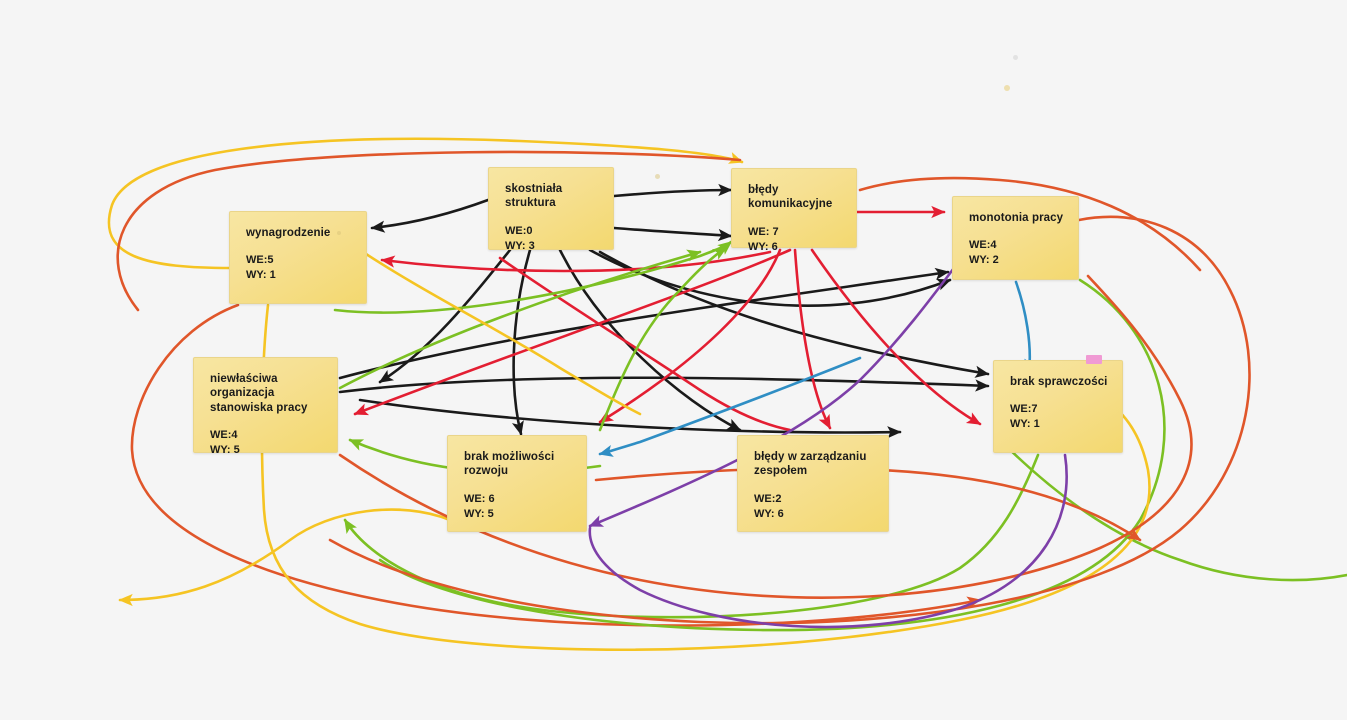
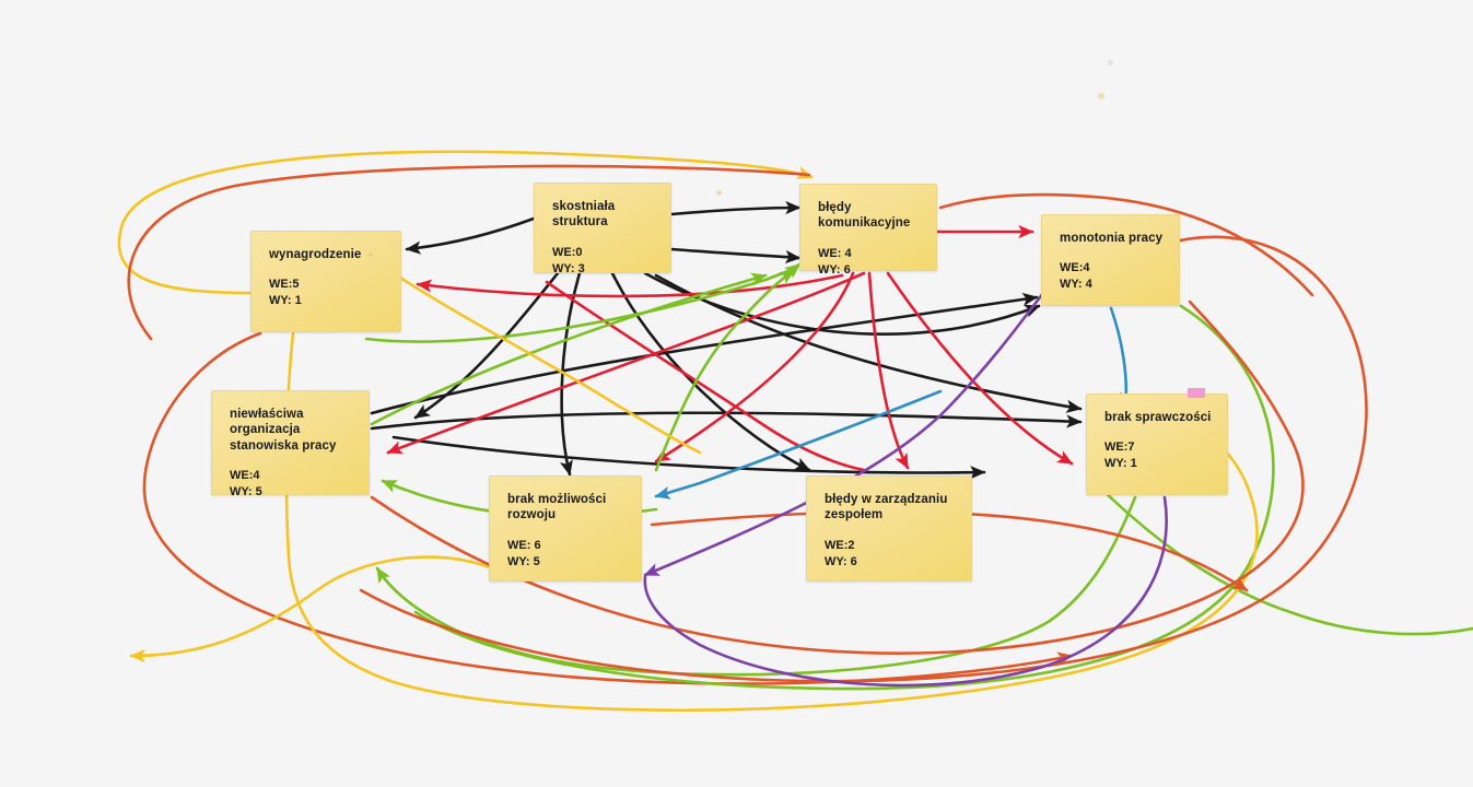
  skostniała struktura
  WE:0
  WY: 3
  błędy
  komunikacyjne
- WE: 7
+ WE: 4
  WY: 6
  monotonia pracy
  WE:4
- WY: 2
+ WY: 4
  wynagrodzenie
  WE:5
  WY: 1
  niewłaściwa
  organizacja
  stanowiska pracy
  WE:4
  WY: 5
  brak możliwości
  rozwoju
  WE: 6
  WY: 5
  błędy w zarządzaniu
  zespołem
  WE:2
  WY: 6
  brak sprawczości
  WE:7
  WY: 1
